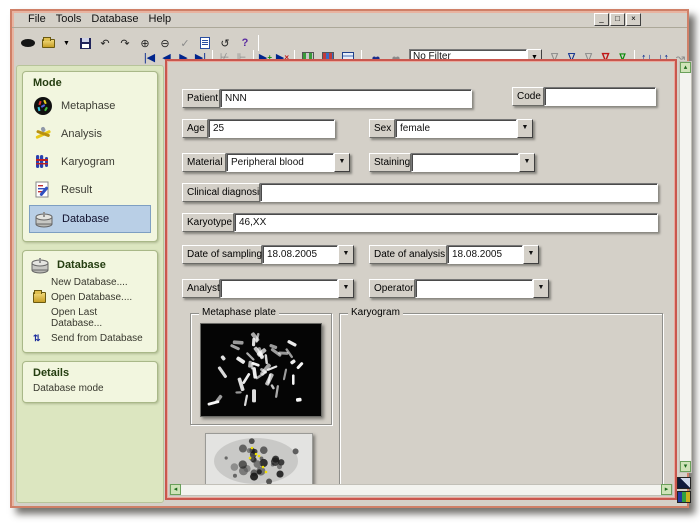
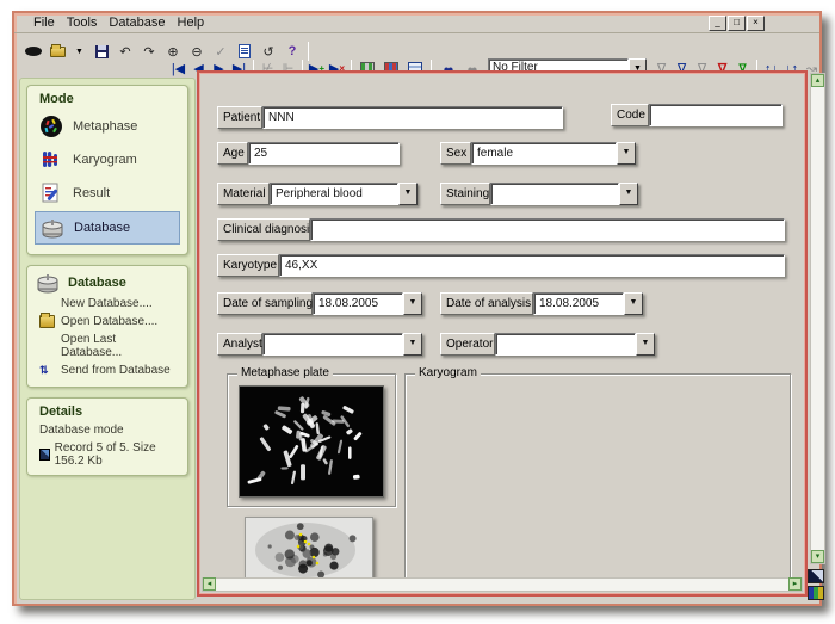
  File
  Tools
  Database
  Help
  _
  □
  ×
  ↶
  ↷
  ⊕
  ⊖
  ✓
  ↺
  ?
  |◀
  ◀
  ▶
  ▶|
  ⊬
  ⊩
  ▶
  +
  ▶
  ×
  ●●
  ●●
  No Filter
  ∇
  ∇
  ∇
  ∇
  ∇
  ↑↓
  ↓↑
  ↝
  Mode
  Metaphase
- Analysis
  Karyogram
  Result
  Database
  Database
  New Database....
  Open Database....
  Open Last Database...
  ⇅
  Send from Database
  Details
  Database mode
+ Record 5 of 5. Size 156.2 Kb
  Patient
  NNN
  Code
  Age
  25
  Sex
  female
  Material
  Peripheral blood
  Staining
  Clinical diagnosi
  Karyotype
  46,XX
  Date of sampling
  18.08.2005
  Date of analysis
  18.08.2005
  Analyst
  Operator
  Metaphase plate
  Karyogram
